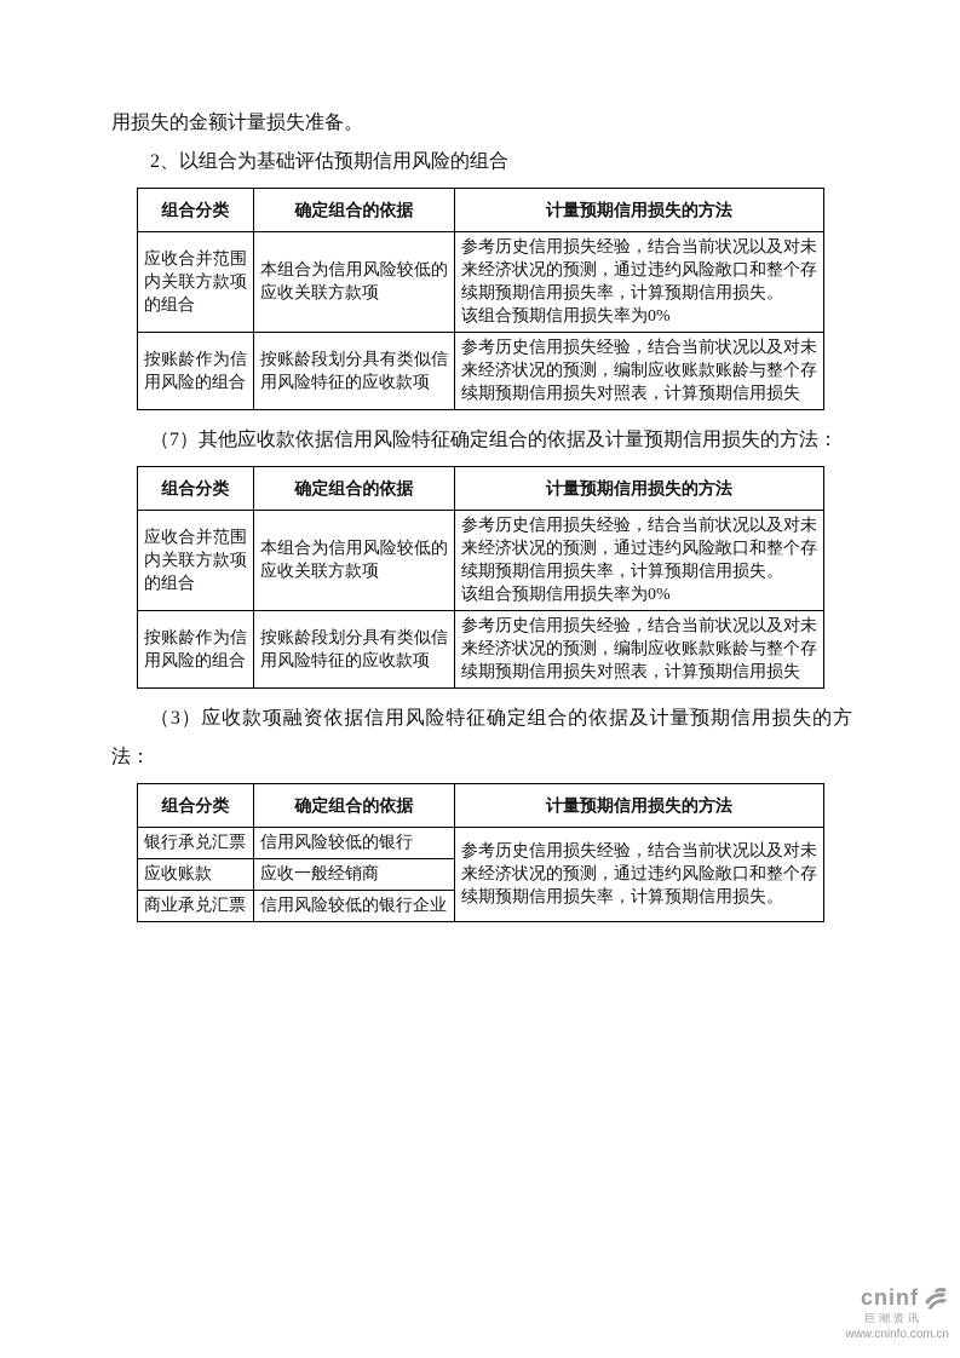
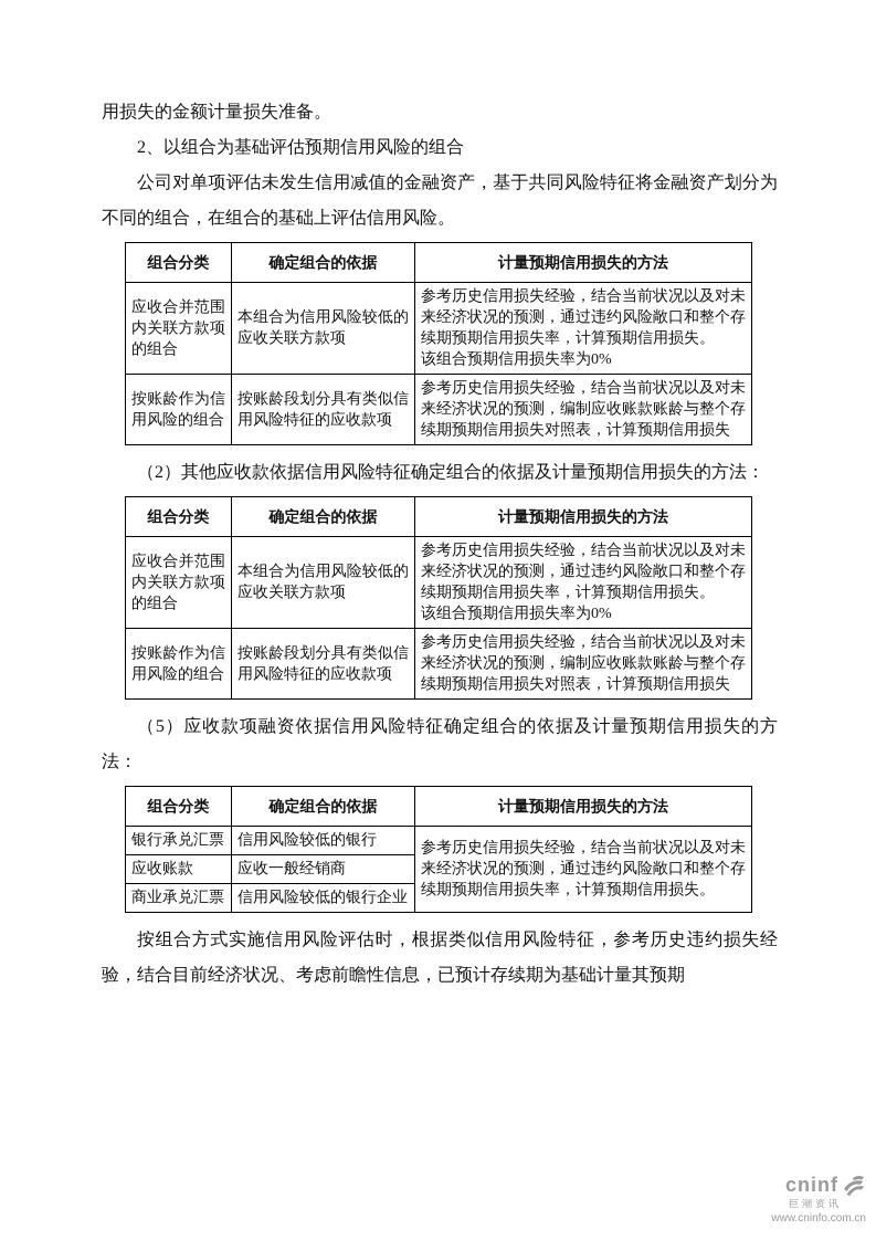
  用损失的金额计量损失准备。
  2、以组合为基础评估预期信用风险的组合
+ 公司对单项评估未发生信用减值的金融资产，基于共同风险特征将金融资产划分为不同的组合，在组合的基础上评估信用风险。
  组合分类	确定组合的依据	计量预期信用损失的方法
  应收合并范围内关联方款项的组合	本组合为信用风险较低的应收关联方款项	参考历史信用损失经验，结合当前状况以及对未来经济状况的预测，通过违约风险敞口和整个存续期预期信用损失率，计算预期信用损失。 该组合预期信用损失率为0%
  按账龄作为信用风险的组合	按账龄段划分具有类似信用风险特征的应收款项	参考历史信用损失经验，结合当前状况以及对未来经济状况的预测，编制应收账款账龄与整个存续期预期信用损失对照表，计算预期信用损失
- （7）其他应收款依据信用风险特征确定组合的依据及计量预期信用损失的方法：
+ （2）其他应收款依据信用风险特征确定组合的依据及计量预期信用损失的方法：
  组合分类	确定组合的依据	计量预期信用损失的方法
  应收合并范围内关联方款项的组合	本组合为信用风险较低的应收关联方款项	参考历史信用损失经验，结合当前状况以及对未来经济状况的预测，通过违约风险敞口和整个存续期预期信用损失率，计算预期信用损失。 该组合预期信用损失率为0%
  按账龄作为信用风险的组合	按账龄段划分具有类似信用风险特征的应收款项	参考历史信用损失经验，结合当前状况以及对未来经济状况的预测，编制应收账款账龄与整个存续期预期信用损失对照表，计算预期信用损失
- （3）应收款项融资依据信用风险特征确定组合的依据及计量预期信用损失的方法：
+ （5）应收款项融资依据信用风险特征确定组合的依据及计量预期信用损失的方法：
  组合分类	确定组合的依据	计量预期信用损失的方法
  银行承兑汇票	信用风险较低的银行	参考历史信用损失经验，结合当前状况以及对未来经济状况的预测，通过违约风险敞口和整个存续期预期信用损失率，计算预期信用损失。
  应收账款	应收一般经销商
  商业承兑汇票	信用风险较低的银行企业
+ 按组合方式实施信用风险评估时，根据类似信用风险特征，参考历史违约损失经验，结合目前经济状况、考虑前瞻性信息，已预计存续期为基础计量其预期
  cninf
  巨潮资讯
  www.cninfo.com.cn
